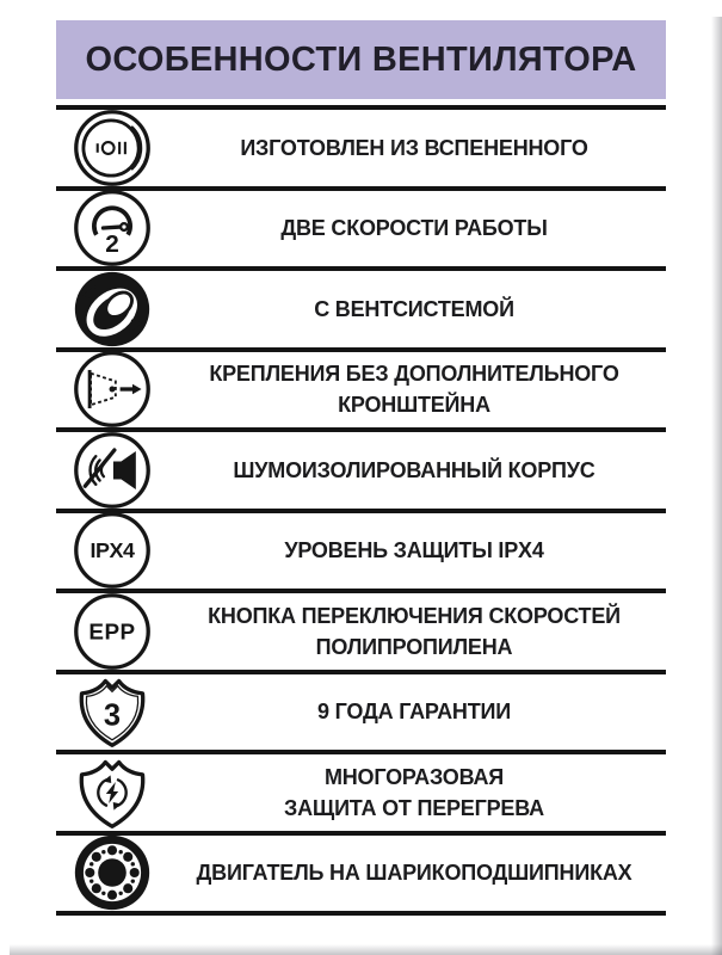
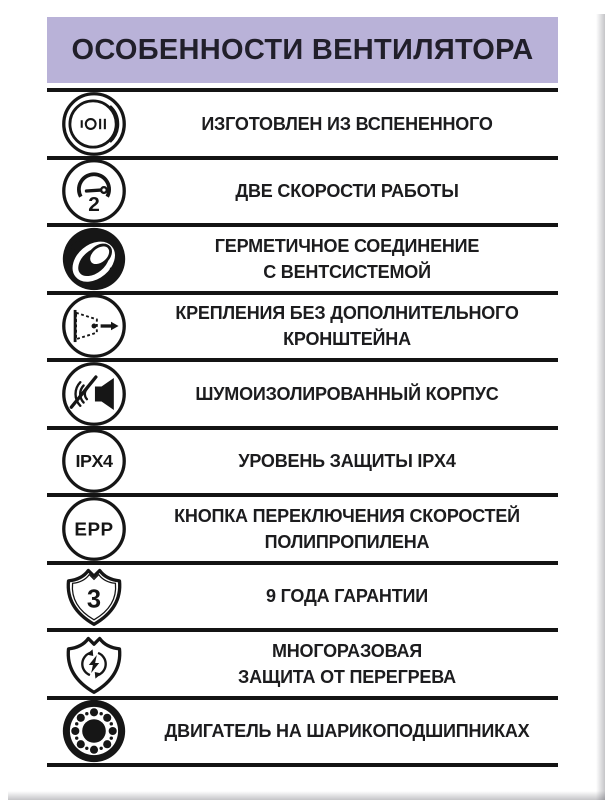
  ОСОБЕННОСТИ ВЕНТИЛЯТОРА
  ИЗГОТОВЛЕН ИЗ ВСПЕНЕННОГО
  2
  ДВЕ СКОРОСТИ РАБОТЫ
+ ГЕРМЕТИЧНОЕ СОЕДИНЕНИЕ
  С ВЕНТСИСТЕМОЙ
  КРЕПЛЕНИЯ БЕЗ ДОПОЛНИТЕЛЬНОГО
  КРОНШТЕЙНА
  ШУМОИЗОЛИРОВАННЫЙ КОРПУС
  IPX4
  УРОВЕНЬ ЗАЩИТЫ IPX4
  EPP
  КНОПКА ПЕРЕКЛЮЧЕНИЯ СКОРОСТЕЙ
  ПОЛИПРОПИЛЕНА
  3
  9 ГОДА ГАРАНТИИ
  МНОГОРАЗОВАЯ
  ЗАЩИТА ОТ ПЕРЕГРЕВА
  ДВИГАТЕЛЬ НА ШАРИКОПОДШИПНИКАХ
